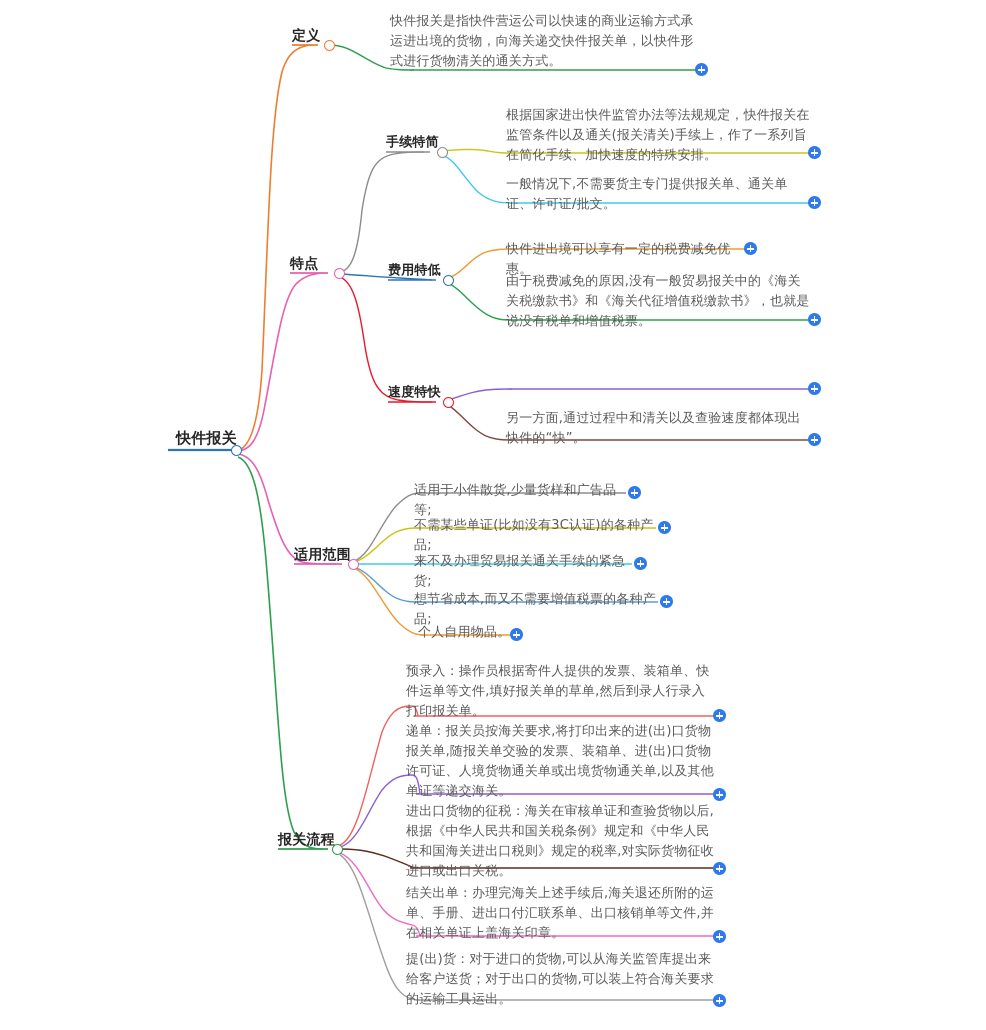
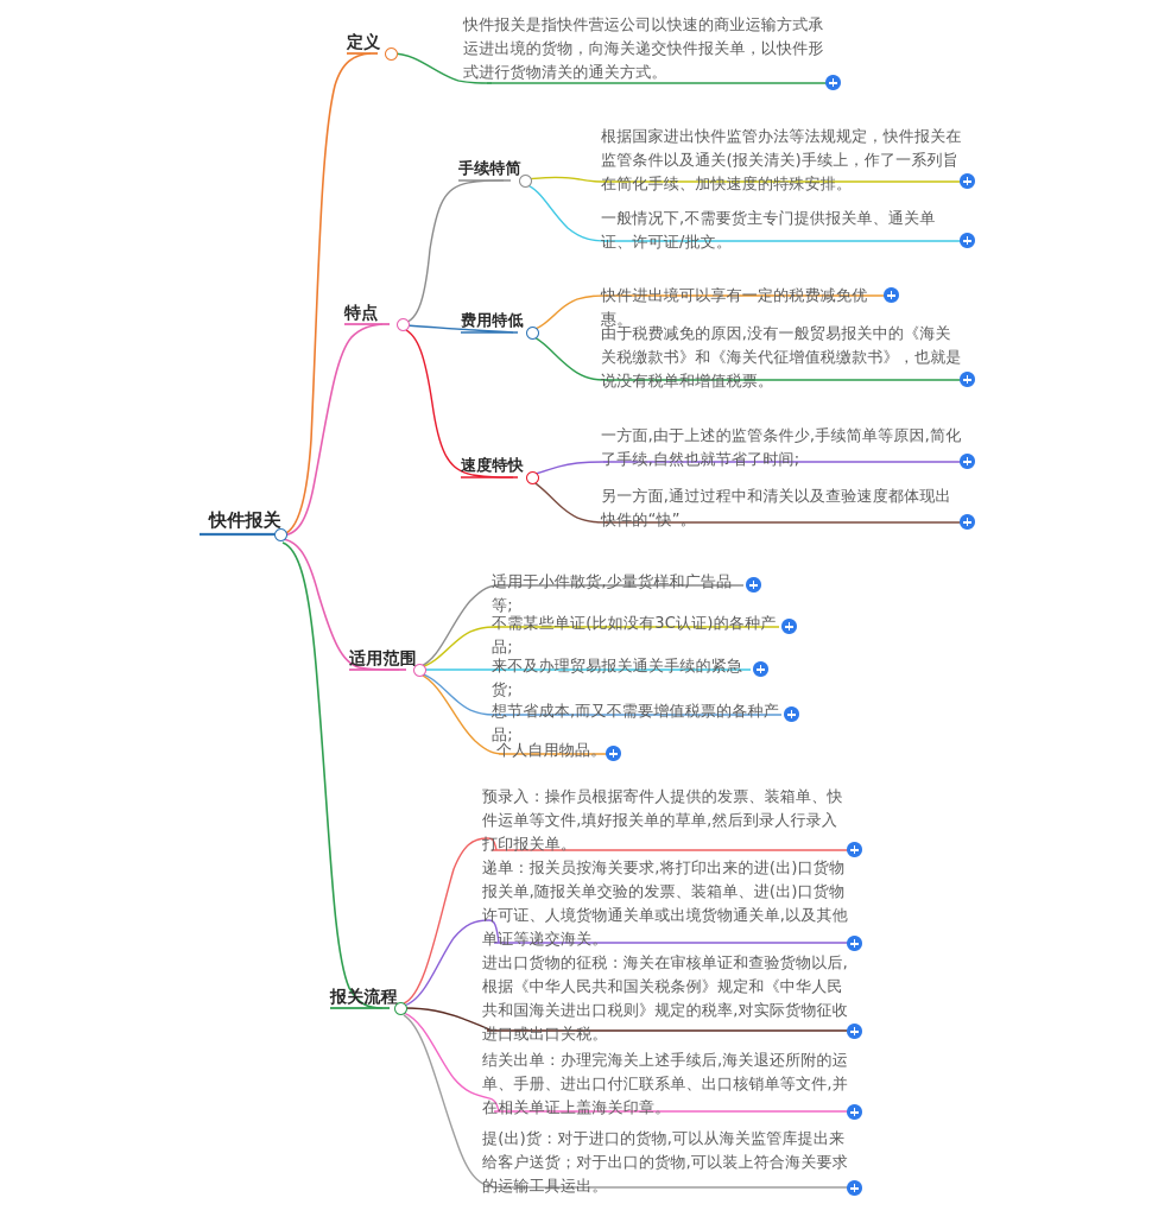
  快件报关
  定义
  快件报关是指快件营运公司以快速的商业运输方式承运进出境的货物，向海关递交快件报关单，以快件形式进行货物清关的通关方式。
  特点
  手续特简
  根据国家进出快件监管办法等法规规定，快件报关在监管条件以及通关(报关清关)手续上，作了一系列旨在简化手续、加快速度的特殊安排。
  一般情况下,不需要货主专门提供报关单、通关单证、许可证/批文。
  费用特低
  快件进出境可以享有一定的税费减免优惠。
  由于税费减免的原因,没有一般贸易报关中的《海关关税缴款书》和《海关代征增值税缴款书》，也就是说没有税单和增值税票。
  速度特快
+ 一方面,由于上述的监管条件少,手续简单等原因,简化了手续,自然也就节省了时间;
  另一方面,通过过程中和清关以及查验速度都体现出快件的“快”。
  适用范围
  适用于小件散货,少量货样和广告品等;
  不需某些单证(比如没有3C认证)的各种产品;
  来不及办理贸易报关通关手续的紧急货;
  想节省成本,而又不需要增值税票的各种产品;
  个人自用物品。
  报关流程
  预录入：操作员根据寄件人提供的发票、装箱单、快件运单等文件,填好报关单的草单,然后到录人行录入打印报关单。
  递单：报关员按海关要求,将打印出来的进(出)口货物报关单,随报关单交验的发票、装箱单、进(出)口货物许可证、人境货物通关单或出境货物通关单,以及其他单证等递交海关。
  进出口货物的征税：海关在审核单证和查验货物以后,根据《中华人民共和国关税条例》规定和《中华人民共和国海关进出口税则》规定的税率,对实际货物征收进口或出口关税。
  结关出单：办理完海关上述手续后,海关退还所附的运单、手册、进出口付汇联系单、出口核销单等文件,并在相关单证上盖海关印章。
  提(出)货：对于进口的货物,可以从海关监管库提出来给客户送货；对于出口的货物,可以装上符合海关要求的运输工具运出。
